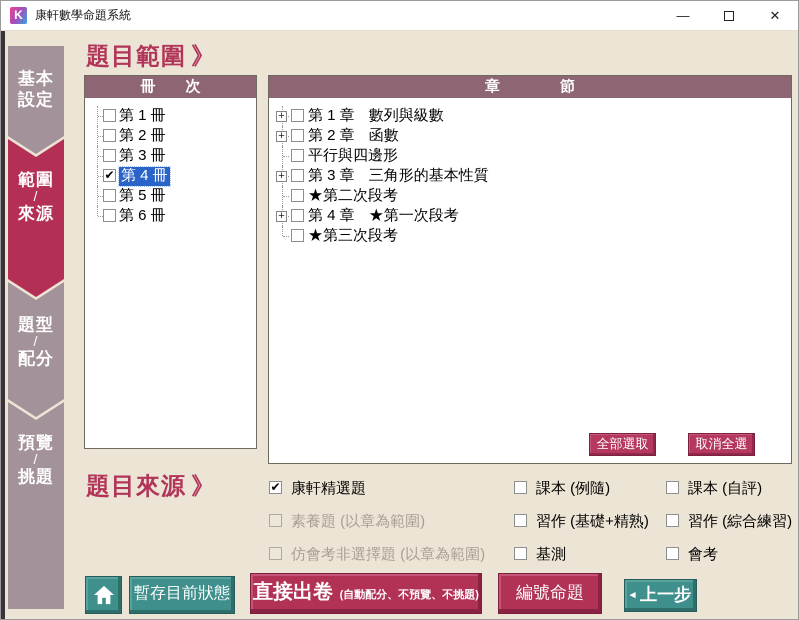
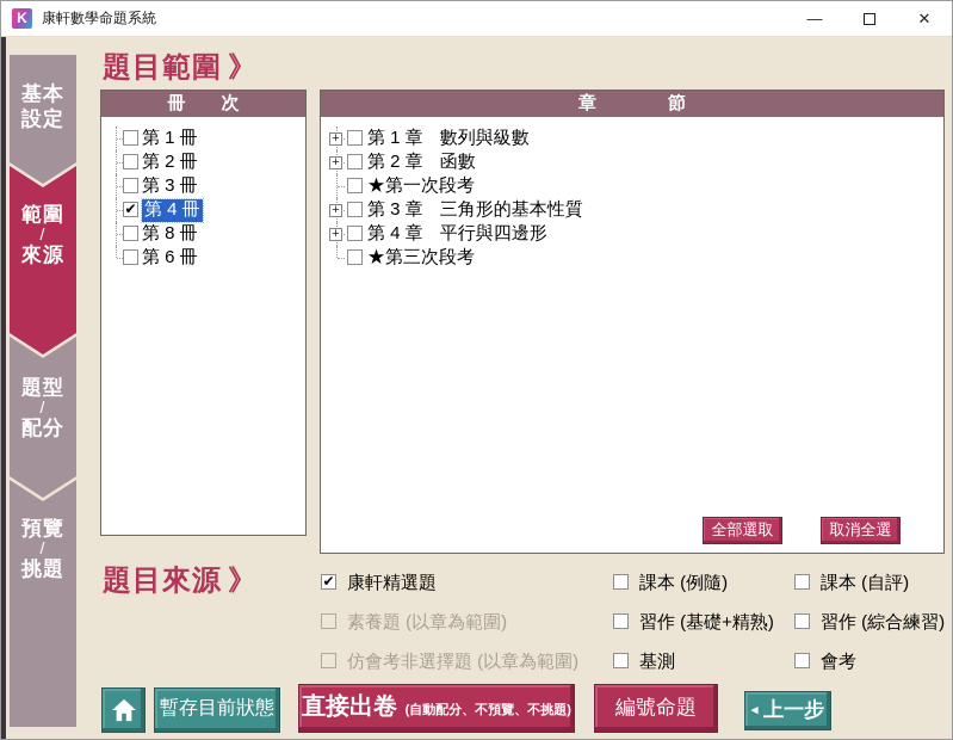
  K
  康軒數學命題系統
  —
  ✕
  基本
  設定
  範圍
  /
  來源
  題型
  /
  配分
  預覽
  /
  挑題
  題目範圍 》
  冊 次
  第 1 冊
  第 2 冊
  第 3 冊
  第 4 冊
- 第 5 冊
+ 第 8 冊
  第 6 冊
  章 節
  第 1 章 數列與級數
  第 2 章 函數
- 平行與四邊形
+ ★第一次段考
  第 3 章 三角形的基本性質
- ★第二次段考
- 第 4 章 ★第一次段考
+ 第 4 章 平行與四邊形
  ★第三次段考
  全部選取
  取消全選
  題目來源 》
  康軒精選題
  素養題 (以章為範圍)
  仿會考非選擇題 (以章為範圍)
  課本 (例隨)
  習作 (基礎+精熟)
  基測
  課本 (自評)
  習作 (綜合練習)
  會考
  暫存目前狀態
  直接出卷 (自動配分、不預覽、不挑題)
  編號命題
  ◂ 上一步
